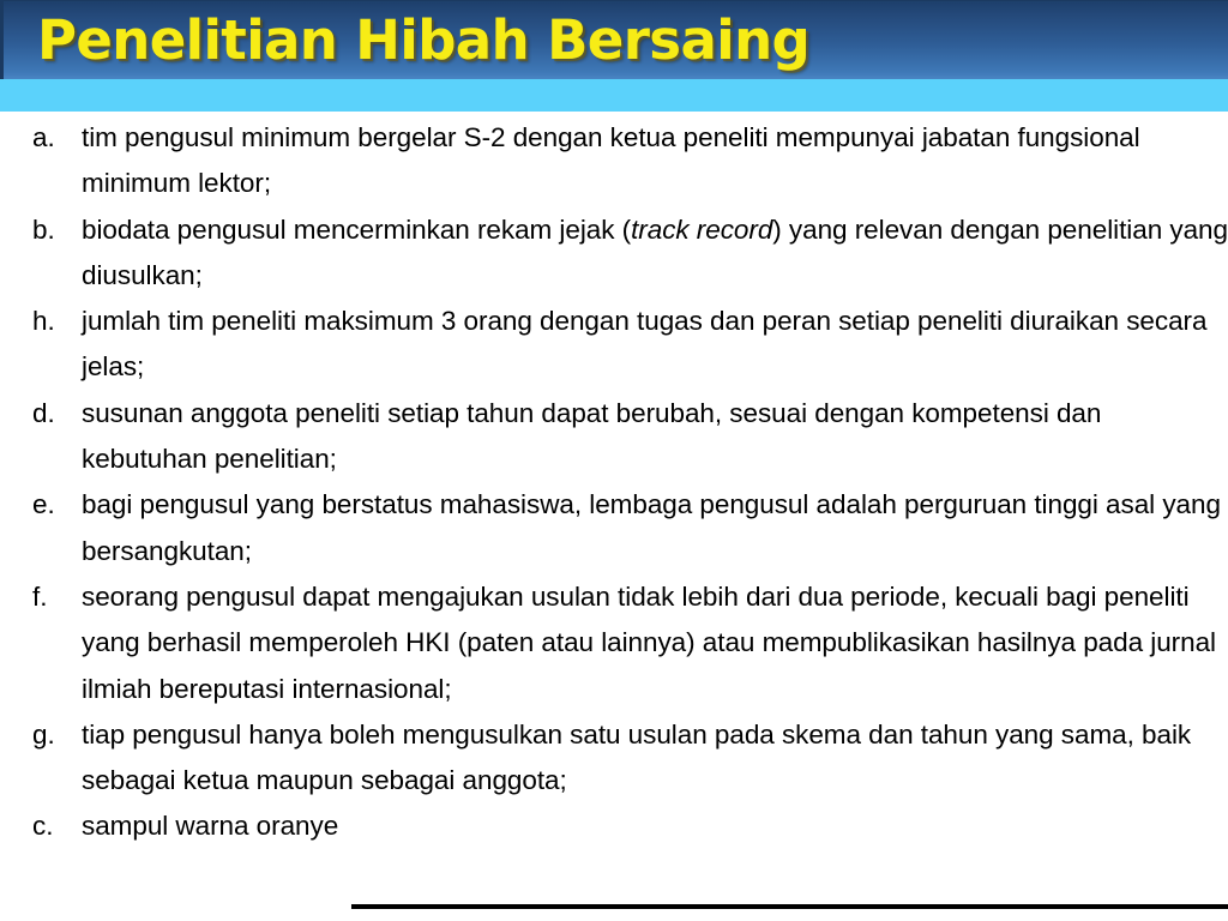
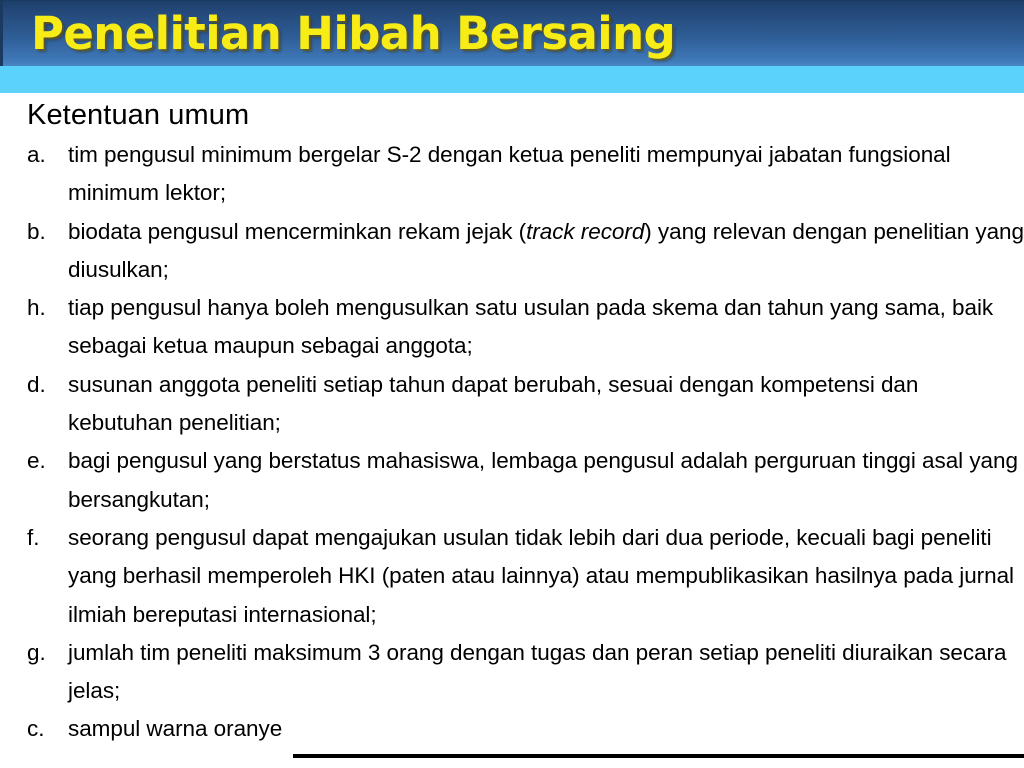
  Penelitian Hibah Bersaing
+ Ketentuan umum
  a.
  tim pengusul minimum bergelar S-2 dengan ketua peneliti mempunyai jabatan fungsional minimum lektor;
  b.
  biodata pengusul mencerminkan rekam jejak (track record) yang relevan dengan penelitian yang diusulkan;
  h.
- jumlah tim peneliti maksimum 3 orang dengan tugas dan peran setiap peneliti diuraikan secara jelas;
+ tiap pengusul hanya boleh mengusulkan satu usulan pada skema dan tahun yang sama, baik sebagai ketua maupun sebagai anggota;
  d.
  susunan anggota peneliti setiap tahun dapat berubah, sesuai dengan kompetensi dan kebutuhan penelitian;
  e.
  bagi pengusul yang berstatus mahasiswa, lembaga pengusul adalah perguruan tinggi asal yang bersangkutan;
  f.
  seorang pengusul dapat mengajukan usulan tidak lebih dari dua periode, kecuali bagi peneliti yang berhasil memperoleh HKI (paten atau lainnya) atau mempublikasikan hasilnya pada jurnal ilmiah bereputasi internasional;
  g.
- tiap pengusul hanya boleh mengusulkan satu usulan pada skema dan tahun yang sama, baik sebagai ketua maupun sebagai anggota;
+ jumlah tim peneliti maksimum 3 orang dengan tugas dan peran setiap peneliti diuraikan secara jelas;
  c.
  sampul warna oranye
